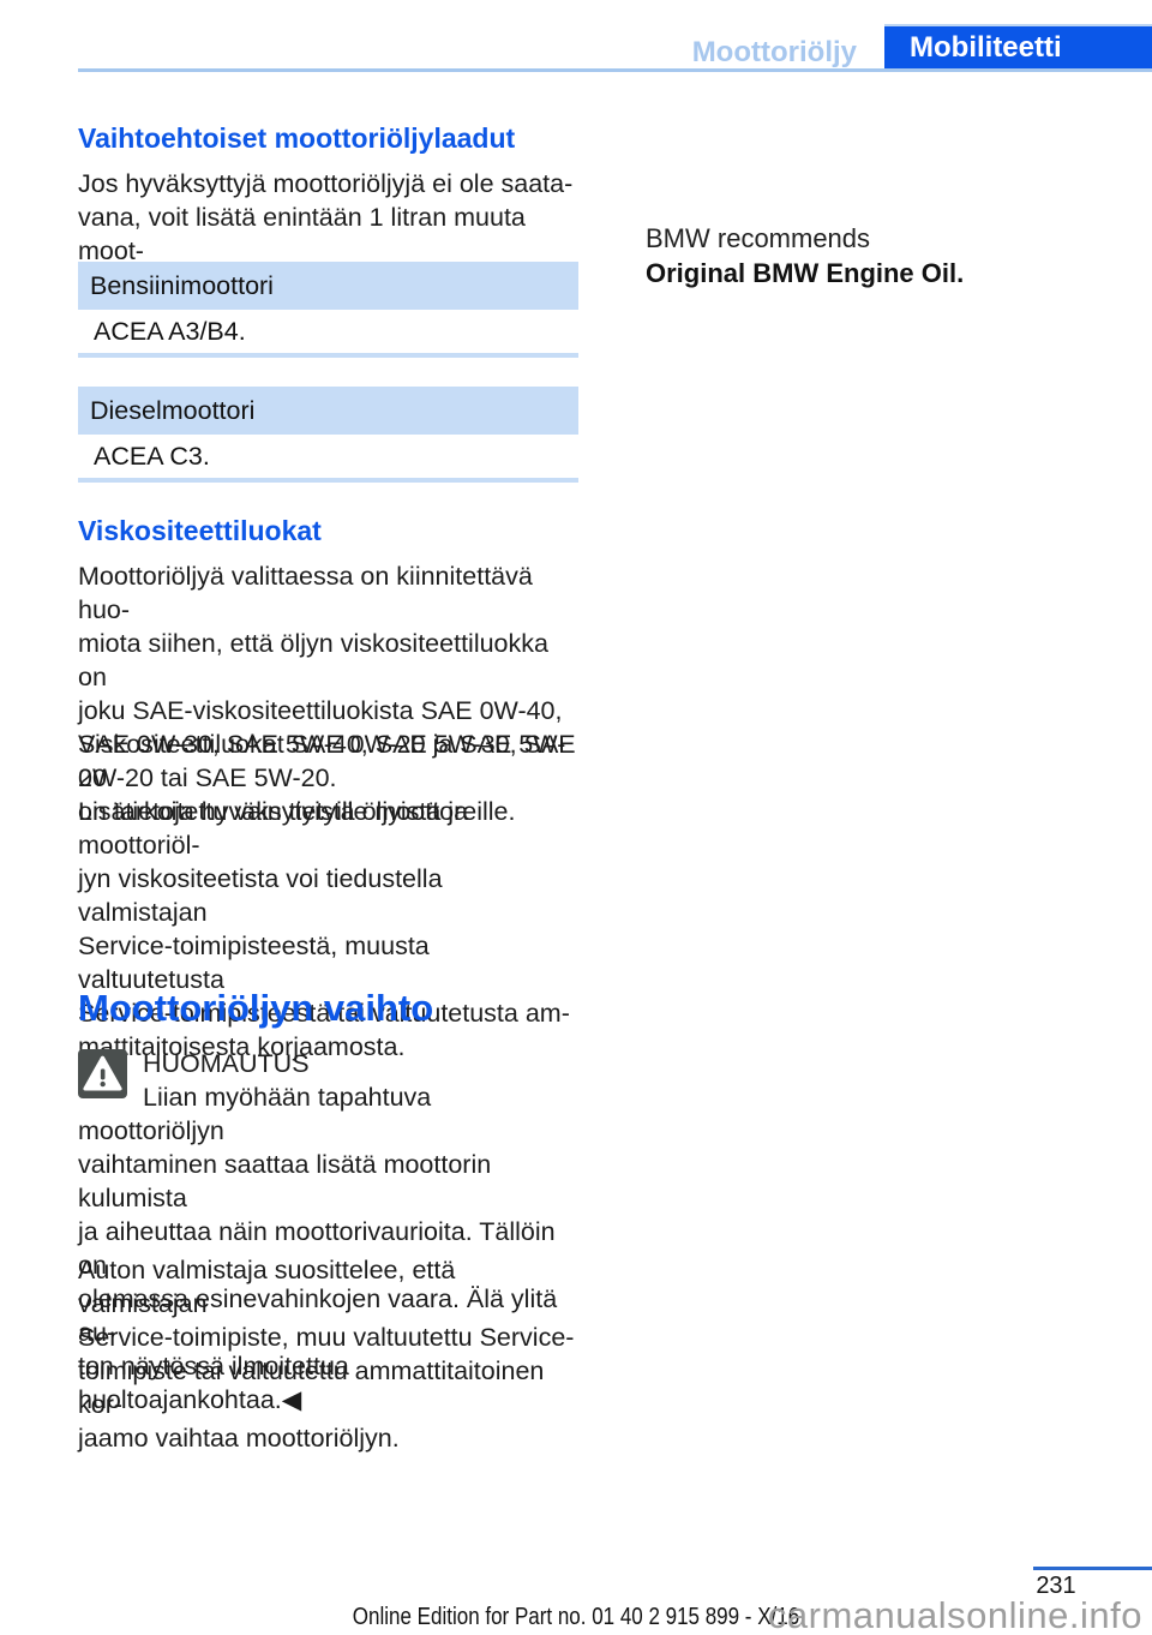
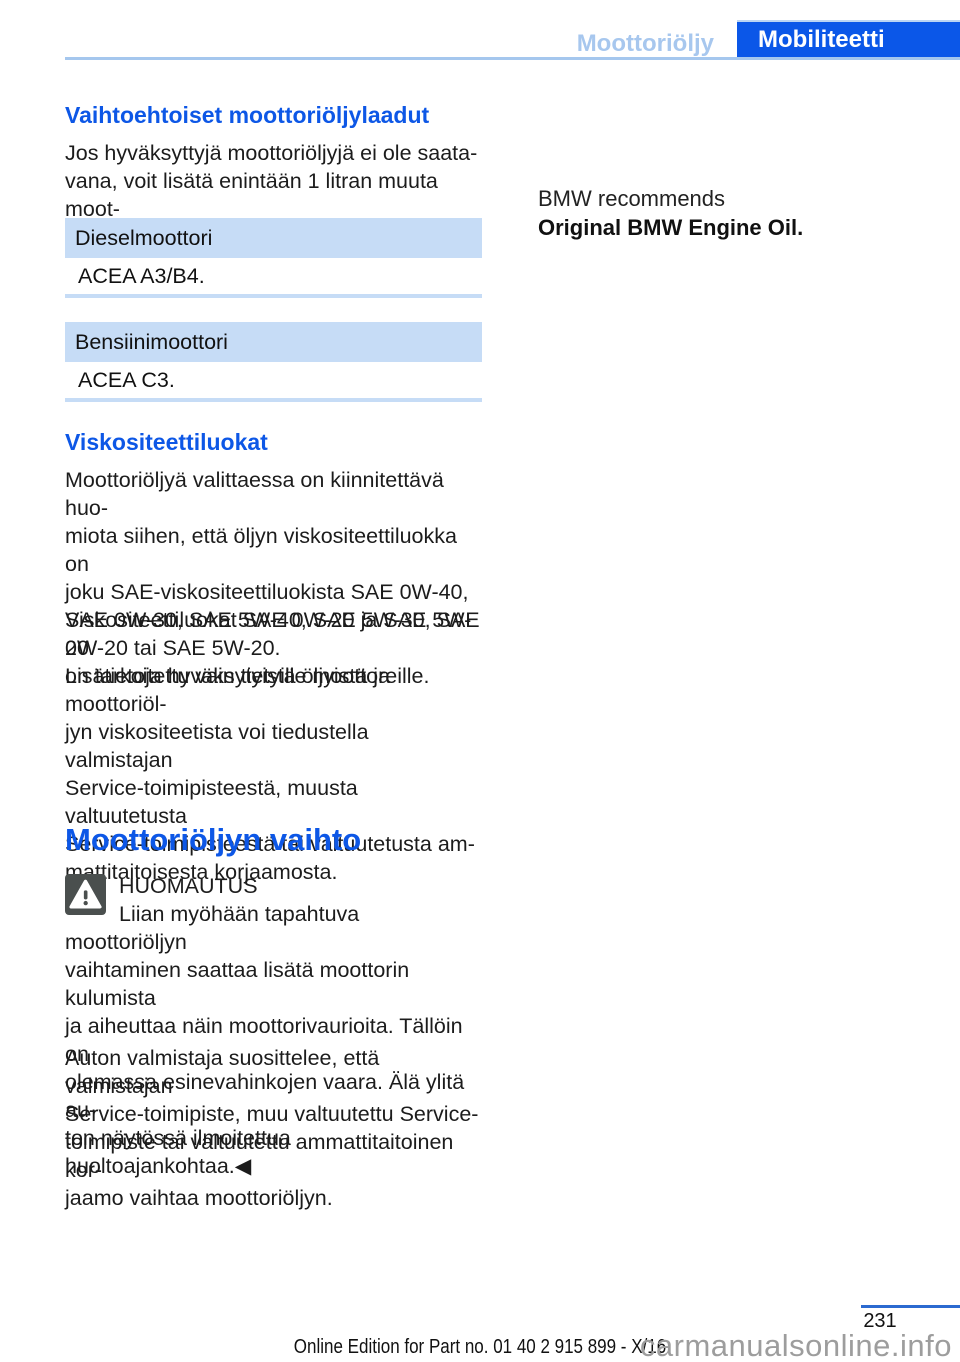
  Moottoriöljy
  Mobiliteetti
  Vaihtoehtoiset moottoriöljylaadut
  Jos hyväksyttyjä moottoriöljyjä ei ole saata-
  vana, voit lisätä enintään 1 litran muuta moot-
- Bensiinimoottori
+ Dieselmoottori
  ACEA A3/B4.
- Dieselmoottori
+ Bensiinimoottori
  ACEA C3.
  Viskositeettiluokat
  Moottoriöljyä valittaessa on kiinnitettävä huo-
  miota siihen, että öljyn viskositeettiluokka on
  joku SAE-viskositeettiluokista SAE 0W-40,
  SAE 0W-30, SAE 5W-40, SAE 5W-30, SAE
  0W-20 tai SAE 5W-20.
  Viskositeettiluokat SAE 0W-20 ja SAE 5W-20
  on tarkoitettu vain tietyille moottoreille.
  Lisätietoja hyväksytyistä öljyistä ja moottoriöl-
  jyn viskositeetista voi tiedustella valmistajan
  Service-toimipisteestä, muusta valtuutetusta
  Service-toimipisteestä tai valtuutetusta am-
  mattitaitoisesta korjaamosta.
  Moottoriöljyn vaihto
  HUOMAUTUS
  Liian myöhään tapahtuva moottoriöljyn
  vaihtaminen saattaa lisätä moottorin kulumista
  ja aiheuttaa näin moottorivaurioita. Tällöin on
  olemassa esinevahinkojen vaara. Älä ylitä au-
  ton näytössä ilmoitettua huoltoajankohtaa.◀
  Auton valmistaja suosittelee, että valmistajan
  Service-toimipiste, muu valtuutettu Service-
  toimipiste tai valtuutettu ammattitaitoinen kor-
  jaamo vaihtaa moottoriöljyn.
  BMW recommends
  Original BMW Engine Oil.
  231
  Online Edition for Part no. 01 40 2 915 899 - X/16
  carmanualsonline.info
